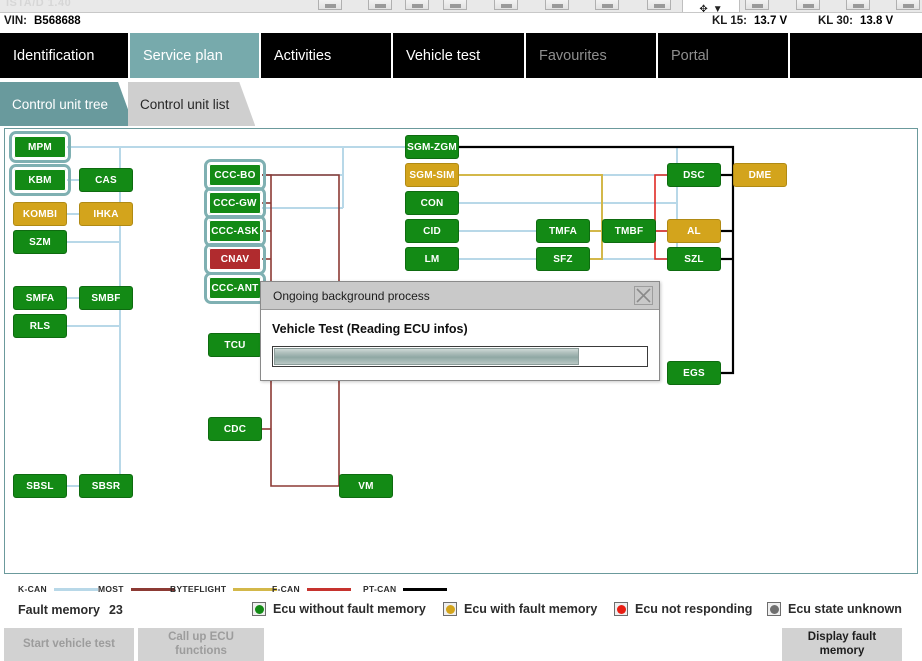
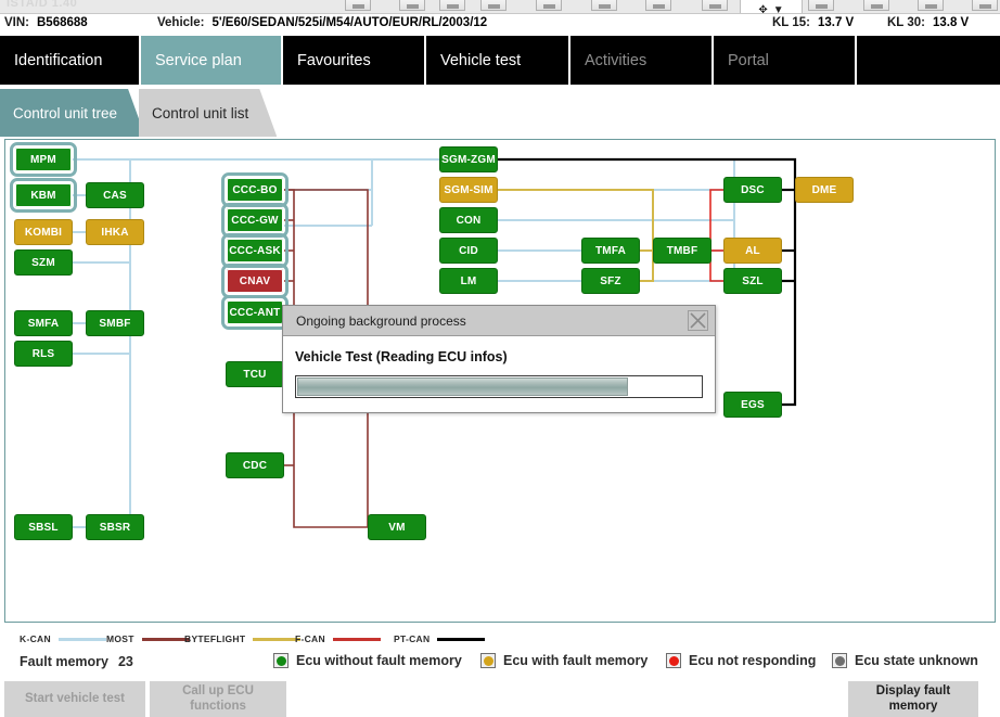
  ✥
  ▼
  VIN: B568688
+ Vehicle: 5'/E60/SEDAN/525i/M54/AUTO/EUR/RL/2003/12
  KL 15: 13.7 V
  KL 30: 13.8 V
  Identification
  Service plan
- Activities
+ Favourites
  Vehicle test
- Favourites
+ Activities
  Portal
  Control unit tree
  Control unit list
  MPM
  KBM
  KOMBI
  SZM
  SMFA
  RLS
  SBSL
  CAS
  IHKA
  SMBF
  SBSR
  CCC-BO
  CCC-GW
  CCC-ASK
  CNAV
  CCC-ANT
  TCU
  CDC
  VM
  SGM-ZGM
  SGM-SIM
  CON
  CID
  LM
  TMFA
  SFZ
  TMBF
  DSC
  AL
  SZL
  EGS
  DME
  Ongoing background process
  Vehicle Test (Reading ECU infos)
  K-CAN
  MOST
  BYTEFLIGHT
  F-CAN
  PT-CAN
  Fault memory 23
  Ecu without fault memory
  Ecu with fault memory
  Ecu not responding
  Ecu state unknown
  Start vehicle test
  Call up ECU functions
  Display fault memory
